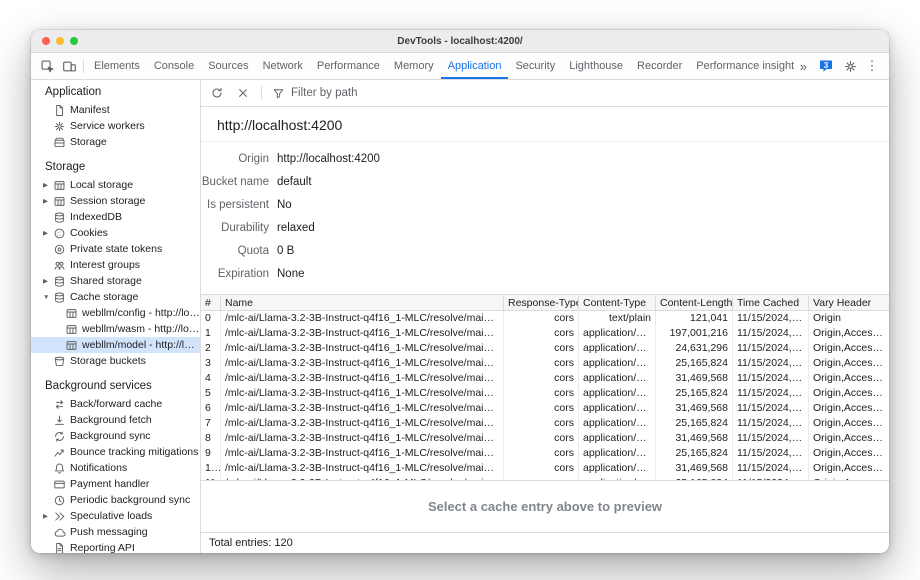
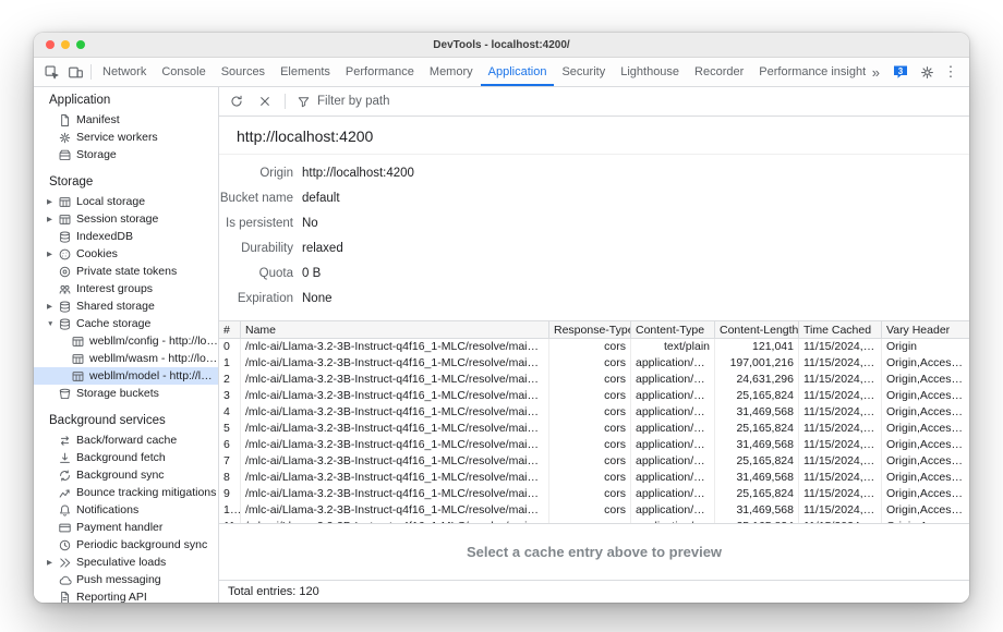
  DevTools - localhost:4200/
- Elements
+ Network
  Console
  Sources
- Network
+ Elements
  Performance
  Memory
  Application
  Security
  Lighthouse
  Recorder
  Performance insight
  »
  3
  ⋮
  Application
  Manifest
  Service workers
  Storage
  Storage
  Local storage
  Session storage
  IndexedDB
  Cookies
  Private state tokens
  Interest groups
  Shared storage
  Cache storage
  webllm/config - http://loca
  webllm/model - http://loca
  Storage buckets
  Background services
  Back/forward cache
  Background fetch
  Background sync
  Bounce tracking mitigations
  Notifications
  Payment handler
  Periodic background sync
  Speculative loads
  Push messaging
  Reporting API
  Filter by path
  http://localhost:4200
  Origin
  http://localhost:4200
  Bucket name
  default
  Is persistent
  No
  Durability
  relaxed
  Quota
  0 B
  Expiration
  None
  #
  Name
  Response-Type
  Content-Type
  Content-Length
  Time Cached
  Vary Header
  0
  /mlc-ai/Llama-3.2-3B-Instruct-q4f16_1-MLC/resolve/main/nd
  cors
  text/plain
  121,041
  11/15/2024, 10
  Origin
  1
  /mlc-ai/Llama-3.2-3B-Instruct-q4f16_1-MLC/resolve/main/pa
  cors
  application/oc…
  197,001,216
  11/15/2024, 10
  Origin,Access…
  2
  /mlc-ai/Llama-3.2-3B-Instruct-q4f16_1-MLC/resolve/main/pa
  cors
  application/oc…
  24,631,296
  11/15/2024, 10
  Origin,Access…
  3
  /mlc-ai/Llama-3.2-3B-Instruct-q4f16_1-MLC/resolve/main/pa
  cors
  application/oc…
  25,165,824
  11/15/2024, 10
  Origin,Access…
  4
  /mlc-ai/Llama-3.2-3B-Instruct-q4f16_1-MLC/resolve/main/pa
  cors
  application/oc…
  31,469,568
  11/15/2024, 10
  Origin,Access…
  5
  /mlc-ai/Llama-3.2-3B-Instruct-q4f16_1-MLC/resolve/main/pa
  cors
  application/oc…
  25,165,824
  11/15/2024, 10
  Origin,Access…
  6
  /mlc-ai/Llama-3.2-3B-Instruct-q4f16_1-MLC/resolve/main/pa
  cors
  application/oc…
  31,469,568
  11/15/2024, 10
  Origin,Access…
  7
  /mlc-ai/Llama-3.2-3B-Instruct-q4f16_1-MLC/resolve/main/pa
  cors
  application/oc…
  25,165,824
  11/15/2024, 10
  Origin,Access…
  8
  /mlc-ai/Llama-3.2-3B-Instruct-q4f16_1-MLC/resolve/main/pa
  cors
  application/oc…
  31,469,568
  11/15/2024, 10
  Origin,Access…
  9
  /mlc-ai/Llama-3.2-3B-Instruct-q4f16_1-MLC/resolve/main/pa
  cors
  application/oc…
  25,165,824
  11/15/2024, 10
  Origin,Access…
  10
  /mlc-ai/Llama-3.2-3B-Instruct-q4f16_1-MLC/resolve/main/pa
  cors
  application/oc…
  31,469,568
  11/15/2024, 10
  Origin,Access…
  Select a cache entry above to preview
  Total entries: 120
